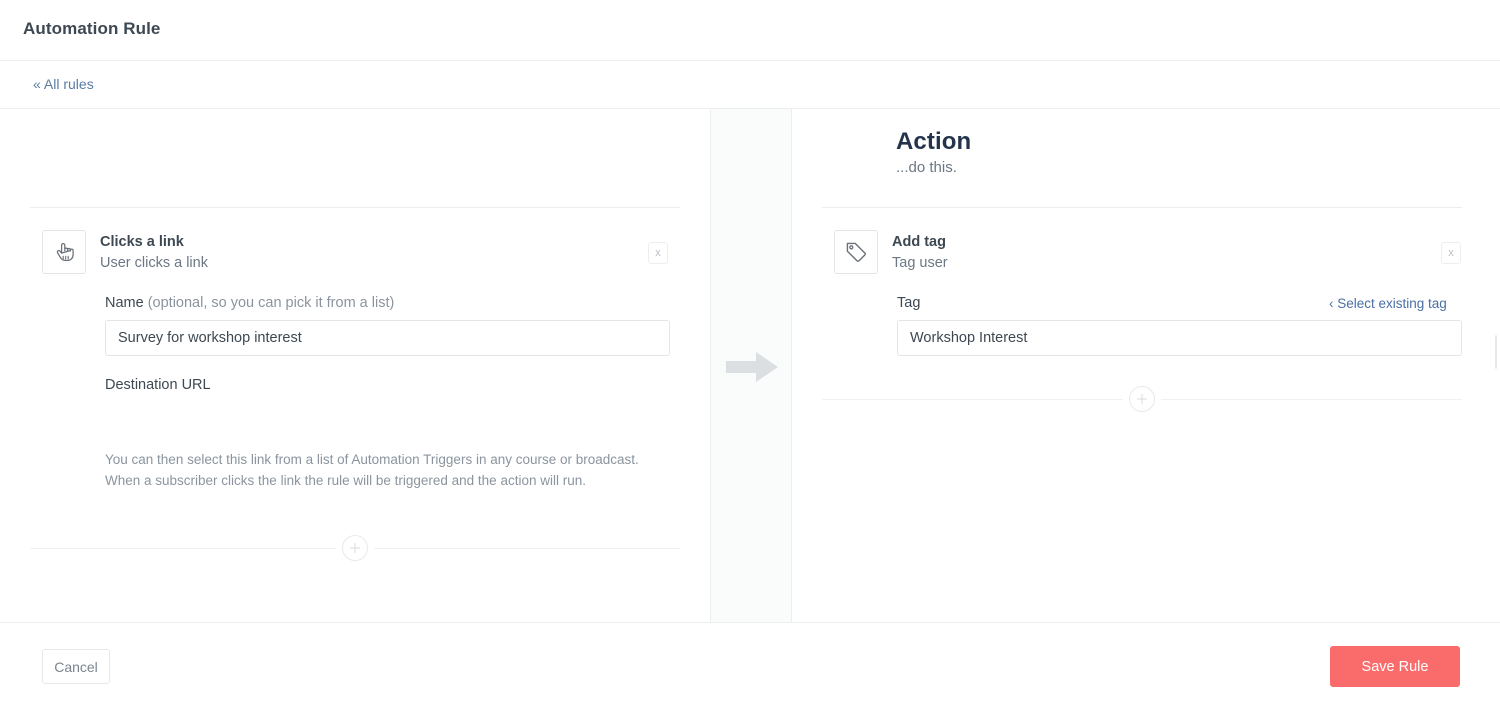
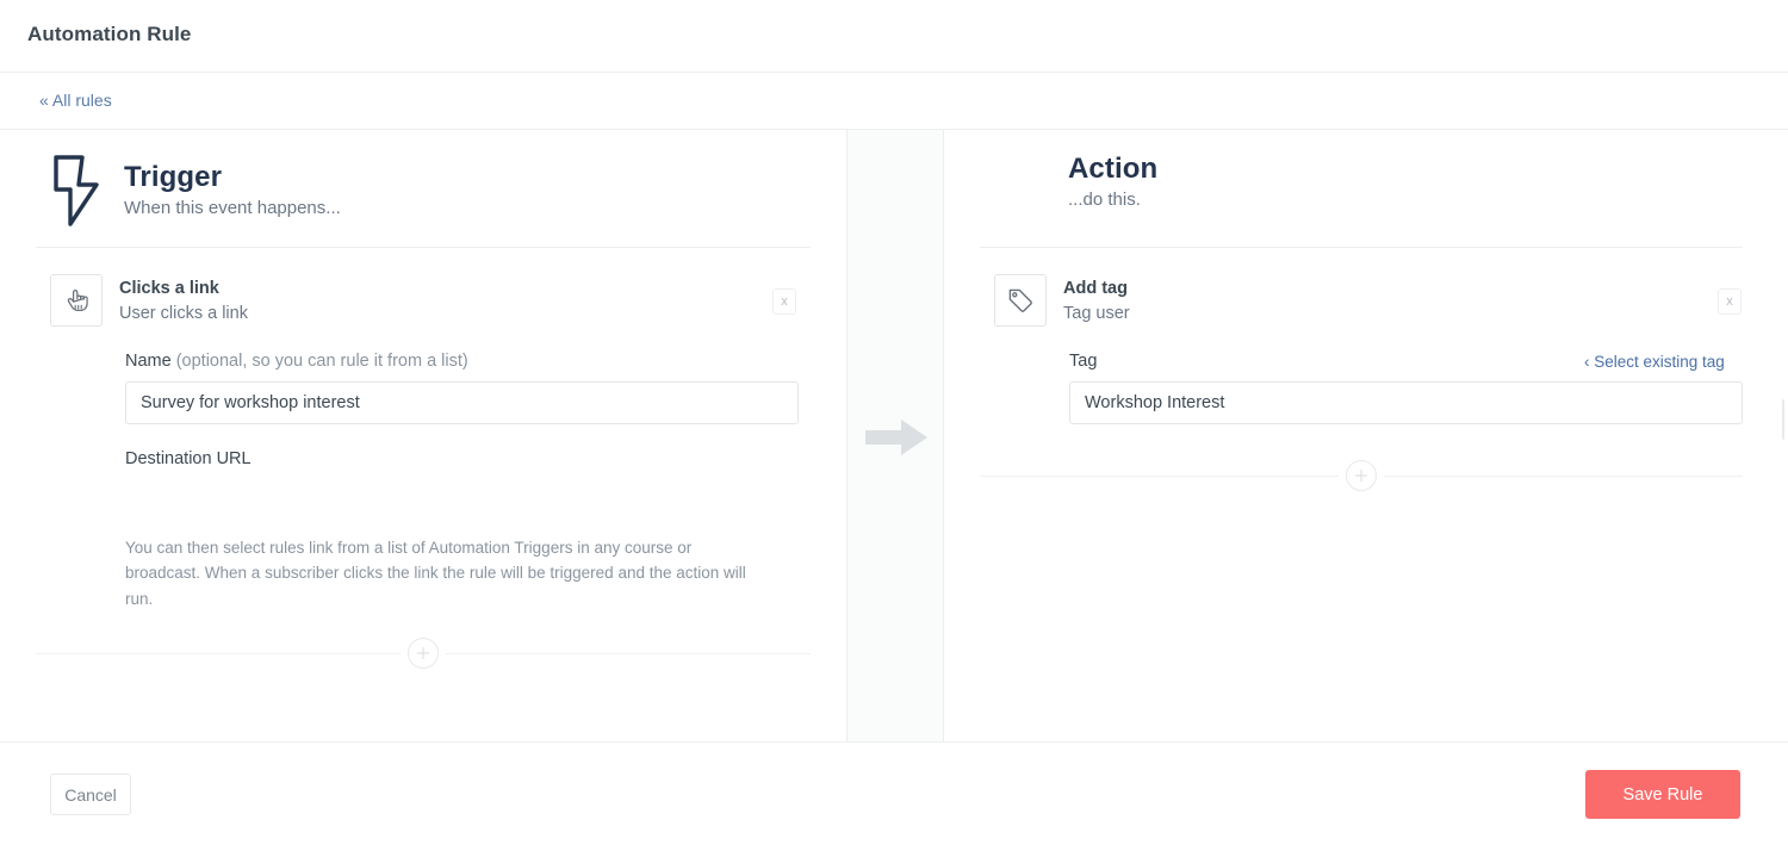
  Automation Rule
  « All rules
+ Trigger
+ When this event happens...
  Clicks a link
  User clicks a link
  x
- Name (optional, so you can pick it from a list)
+ Name (optional, so you can rule it from a list)
  Survey for workshop interest
  Destination URL
- You can then select this link from a list of Automation Triggers in any course or broadcast. When a subscriber clicks the link the rule will be triggered and the action will run.
+ You can then select rules link from a list of Automation Triggers in any course or broadcast. When a subscriber clicks the link the rule will be triggered and the action will run.
  Action
  ...do this.
  Add tag
  Tag user
  x
  Tag
  Workshop Interest
  ‹ Select existing tag
  Cancel
  Save Rule
